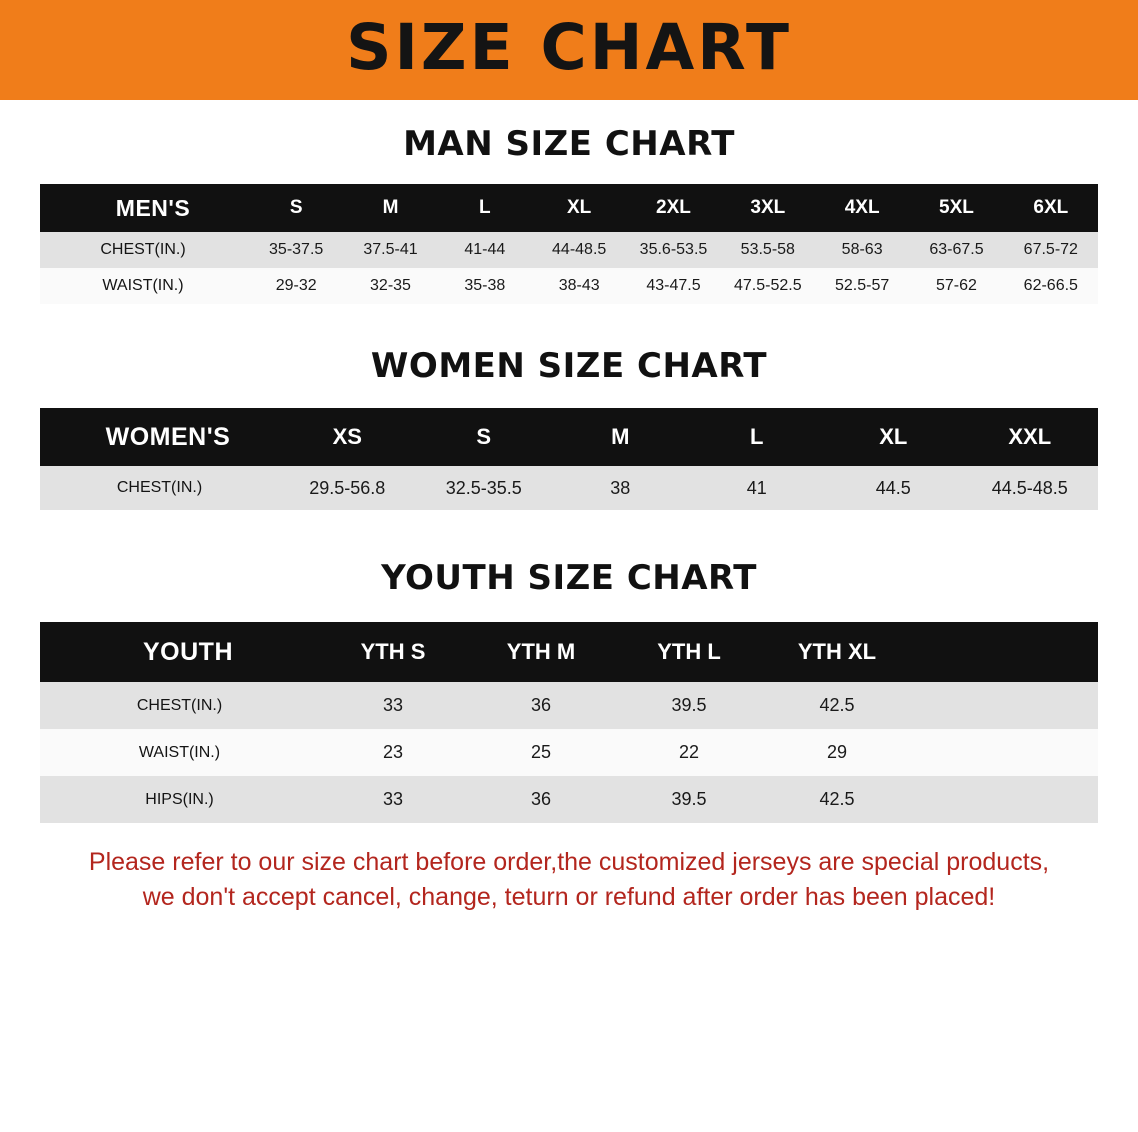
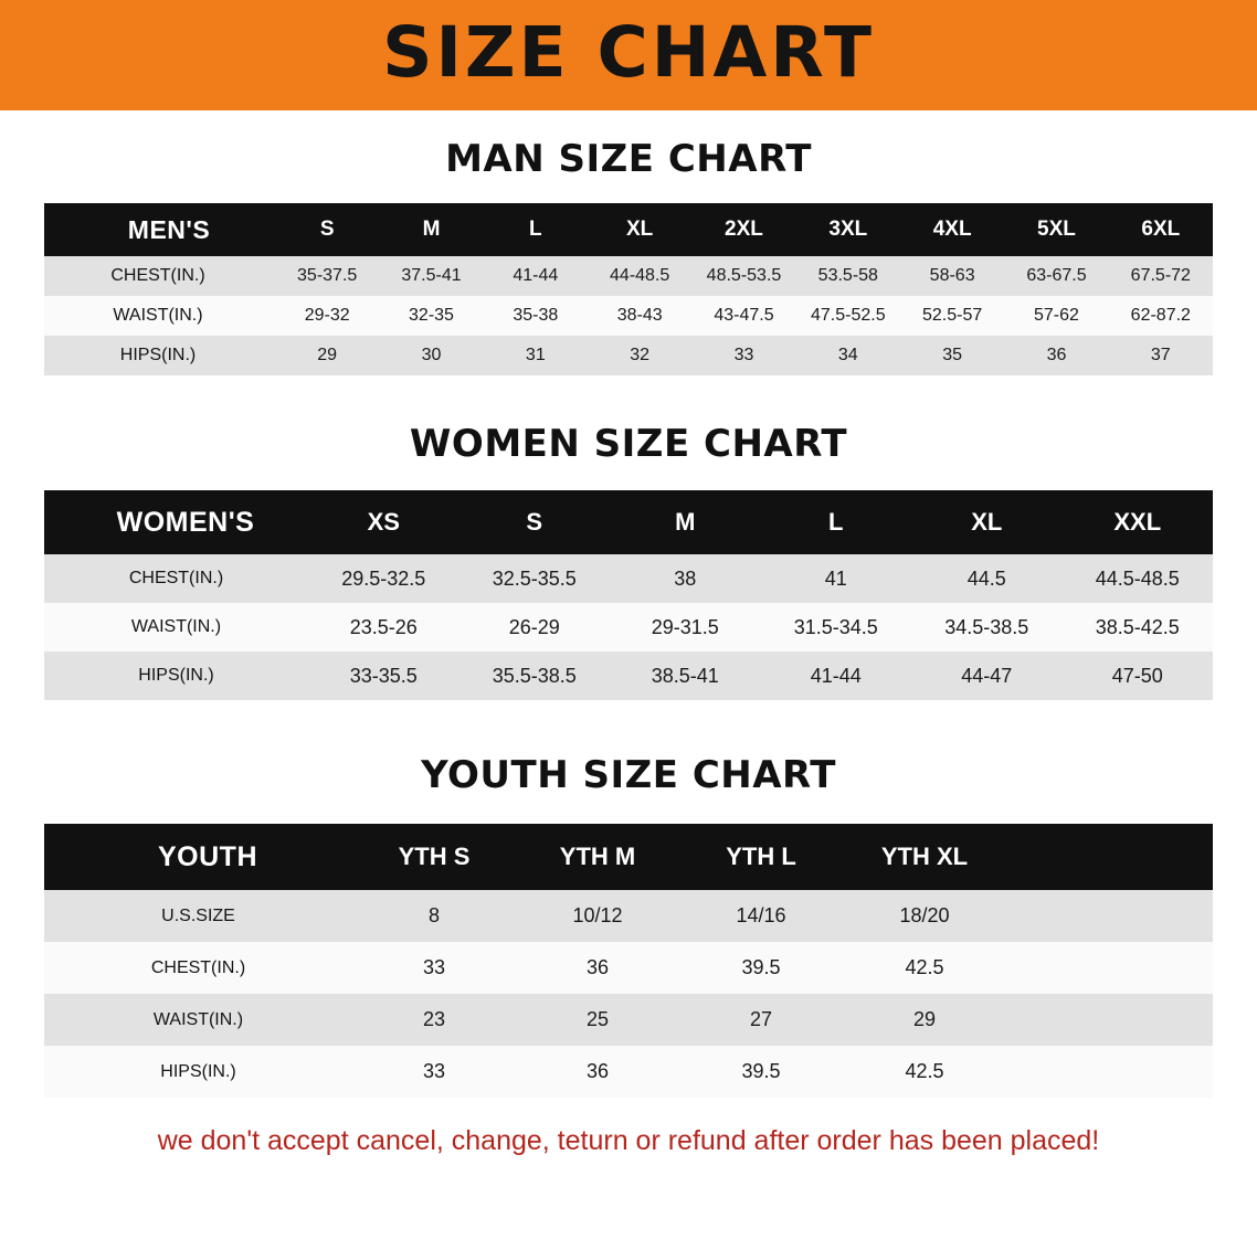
  SIZE CHART
  MAN SIZE CHART
  MEN'S	S	M	L	XL	2XL	3XL	4XL	5XL	6XL
- CHEST(IN.)	35-37.5	37.5-41	41-44	44-48.5	35.6-53.5	53.5-58	58-63	63-67.5	67.5-72
+ CHEST(IN.)	35-37.5	37.5-41	41-44	44-48.5	48.5-53.5	53.5-58	58-63	63-67.5	67.5-72
- WAIST(IN.)	29-32	32-35	35-38	38-43	43-47.5	47.5-52.5	52.5-57	57-62	62-66.5
+ WAIST(IN.)	29-32	32-35	35-38	38-43	43-47.5	47.5-52.5	52.5-57	57-62	62-87.2
+ HIPS(IN.)	29	30	31	32	33	34	35	36	37
  WOMEN SIZE CHART
  WOMEN'S	XS	S	M	L	XL	XXL
- CHEST(IN.)	29.5-56.8	32.5-35.5	38	41	44.5	44.5-48.5
+ CHEST(IN.)	29.5-32.5	32.5-35.5	38	41	44.5	44.5-48.5
+ WAIST(IN.)	23.5-26	26-29	29-31.5	31.5-34.5	34.5-38.5	38.5-42.5
+ HIPS(IN.)	33-35.5	35.5-38.5	38.5-41	41-44	44-47	47-50
  YOUTH SIZE CHART
  YOUTH	YTH S	YTH M	YTH L	YTH XL
+ U.S.SIZE	8	10/12	14/16	18/20
  CHEST(IN.)	33	36	39.5	42.5
- WAIST(IN.)	23	25	22	29
+ WAIST(IN.)	23	25	27	29
  HIPS(IN.)	33	36	39.5	42.5
- Please refer to our size chart before order,the customized jerseys are special products,
  we don't accept cancel, change, teturn or refund after order has been placed!
